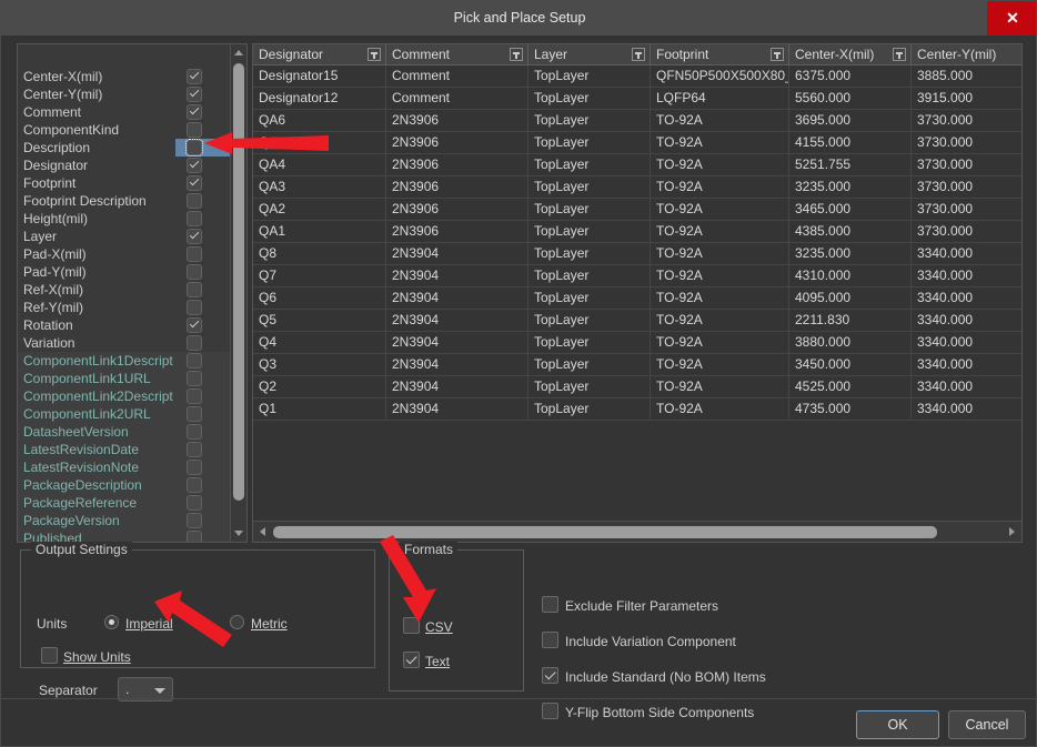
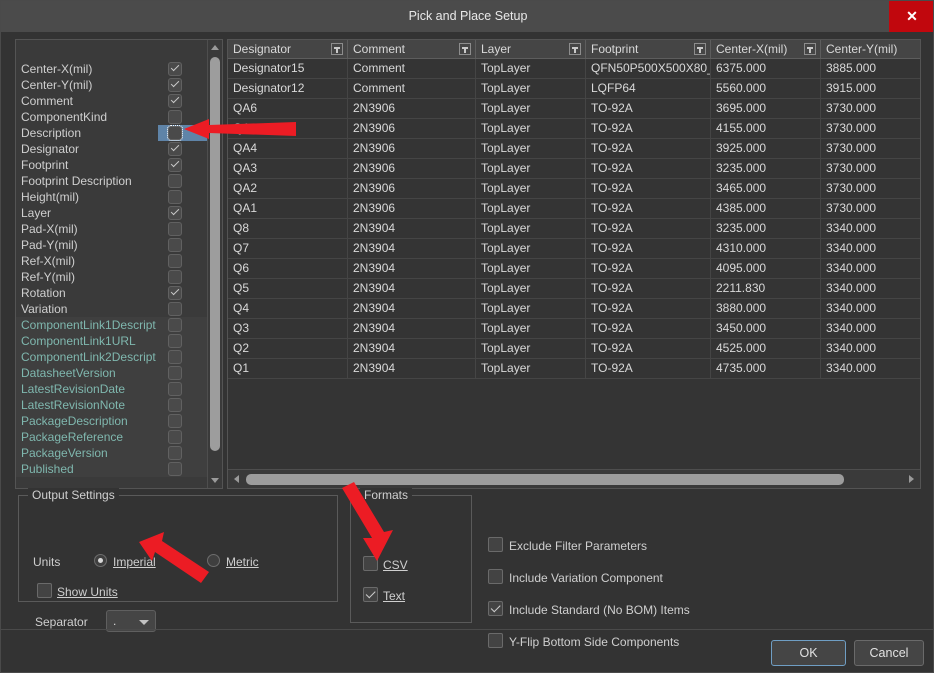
  Pick and Place Setup
  ✕
  Center-X(mil)
  Center-Y(mil)
  Comment
  ComponentKind
  Description
  Designator
  Footprint
  Footprint Description
  Height(mil)
  Layer
  Pad-X(mil)
  Pad-Y(mil)
  Ref-X(mil)
  Ref-Y(mil)
  Rotation
  Variation
  ComponentLink1Descript
  ComponentLink1URL
  ComponentLink2Descript
- ComponentLink2URL
  DatasheetVersion
  LatestRevisionDate
  LatestRevisionNote
  PackageDescription
  PackageReference
  PackageVersion
  Published
  Designator
  Comment
  Layer
  Footprint
  Center-X(mil)
  Center-Y(mil)
  Designator15
  Comment
  TopLayer
  QFN50P500X500X80
  6375.000
  3885.000
  Designator12
  Comment
  TopLayer
  LQFP64
  5560.000
  3915.000
  QA6
  2N3906
  TopLayer
  TO-92A
  3695.000
  3730.000
  2N3906
  TopLayer
  TO-92A
  4155.000
  3730.000
  QA4
  2N3906
  TopLayer
  TO-92A
- 5251.755
+ 3925.000
  3730.000
  QA3
  2N3906
  TopLayer
  TO-92A
  3235.000
  3730.000
  QA2
  2N3906
  TopLayer
  TO-92A
  3465.000
  3730.000
  QA1
  2N3906
  TopLayer
  TO-92A
  4385.000
  3730.000
  Q8
  2N3904
  TopLayer
  TO-92A
  3235.000
  3340.000
  Q7
  2N3904
  TopLayer
  TO-92A
  4310.000
  3340.000
  Q6
  2N3904
  TopLayer
  TO-92A
  4095.000
  3340.000
  Q5
  2N3904
  TopLayer
  TO-92A
  2211.830
  3340.000
  Q4
  2N3904
  TopLayer
  TO-92A
  3880.000
  3340.000
  Q3
  2N3904
  TopLayer
  TO-92A
  3450.000
  3340.000
  Q2
  2N3904
  TopLayer
  TO-92A
  4525.000
  3340.000
  Q1
  2N3904
  TopLayer
  TO-92A
  4735.000
  3340.000
  Output Settings
  Units
  Imperial
  Metric
  Show Units
  Separator
  .
  Formats
  CSV
  Text
  Exclude Filter Parameters
  Include Variation Component
  Include Standard (No BOM) Items
  Y-Flip Bottom Side Components
  OK
  Cancel
